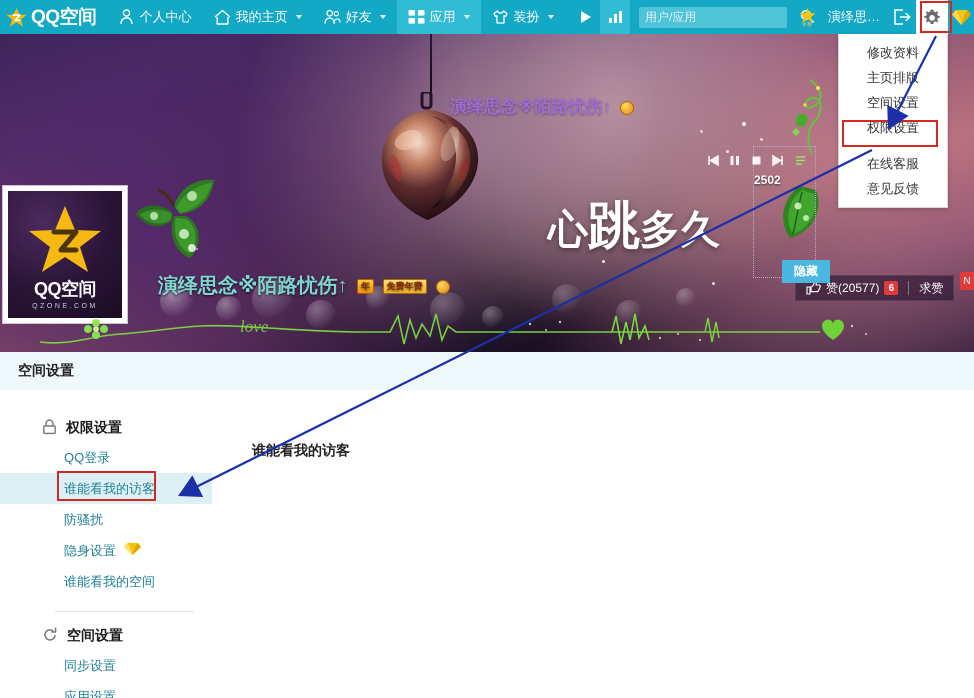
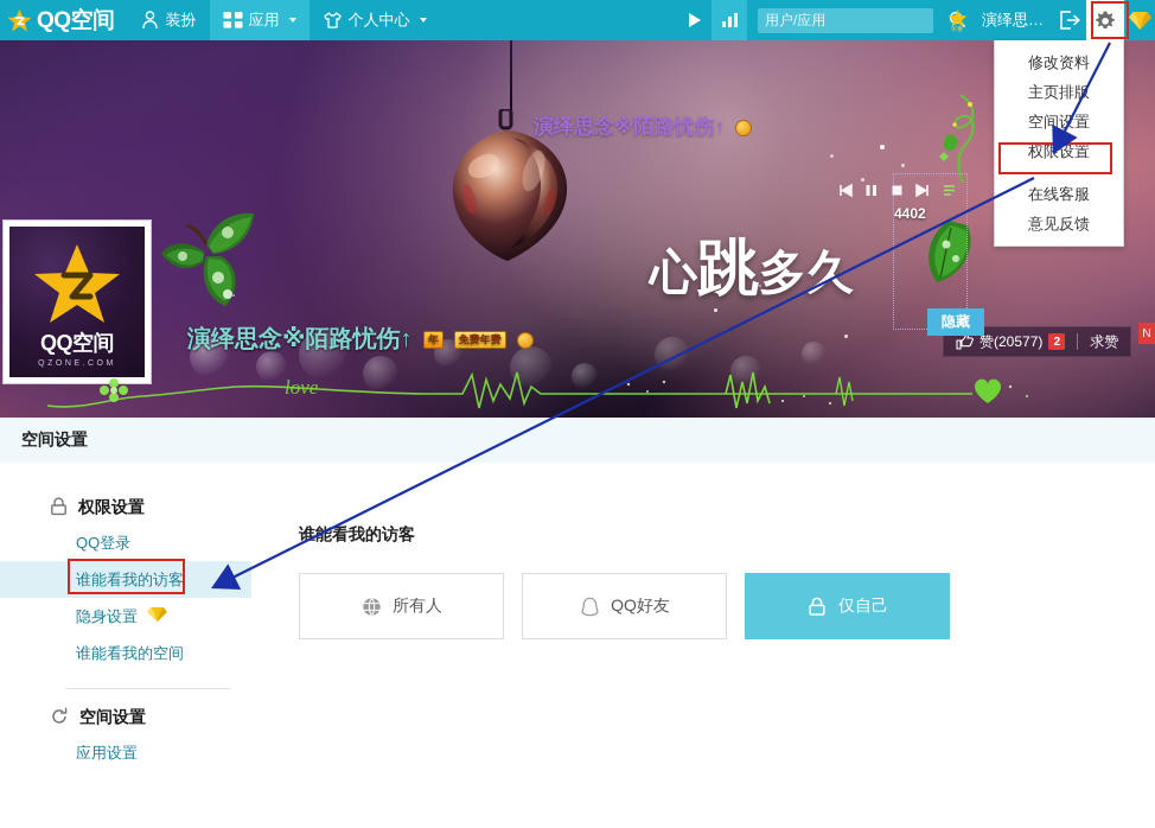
  QQ空间
  演绎思念※陌路忧伤↑
  心跳多久
  演绎思念※陌路忧伤↑
  年
  免费年费
- 2502
+ 4402
  隐藏
  赞(20577)
- 6
+ 2
  求赞
  N
  love
  QQ空间
- 个人中心
+ 装扮
- 我的主页
- 好友
  应用
- 装扮
+ 个人中心
  用户/应用
  演绎思…
  修改资料
  主页排版
  空间设置
  权限设置
  在线客服
  意见反馈
  空间设置
  权限设置
  QQ登录
  谁能看我的访客
- 防骚扰
  隐身设置
  谁能看我的空间
  空间设置
- 同步设置
  应用设置
  谁能看我的访客
+ 所有人
+ QQ好友
+ 仅自己
